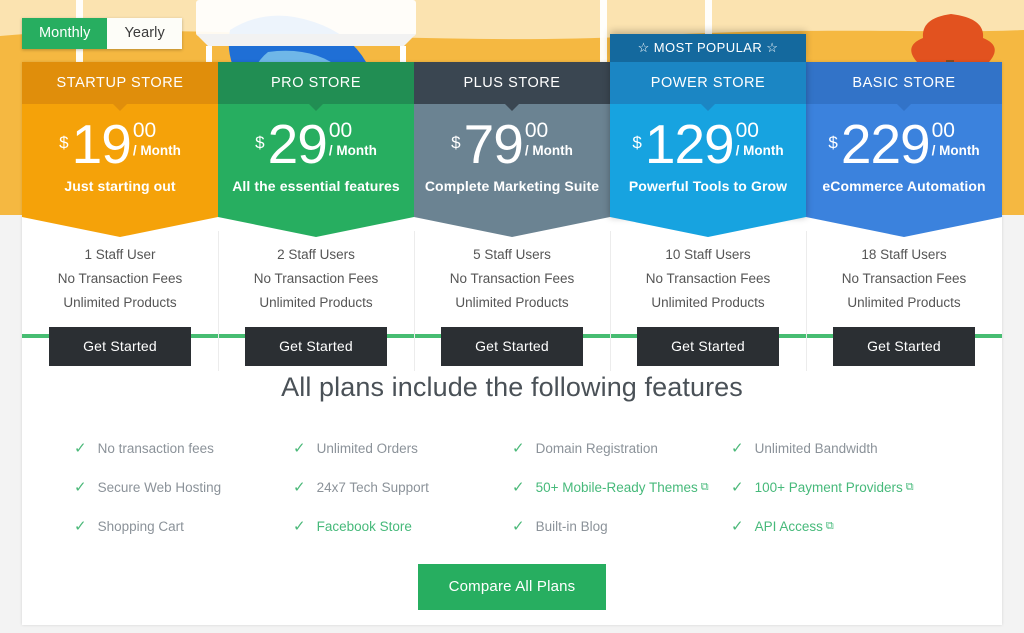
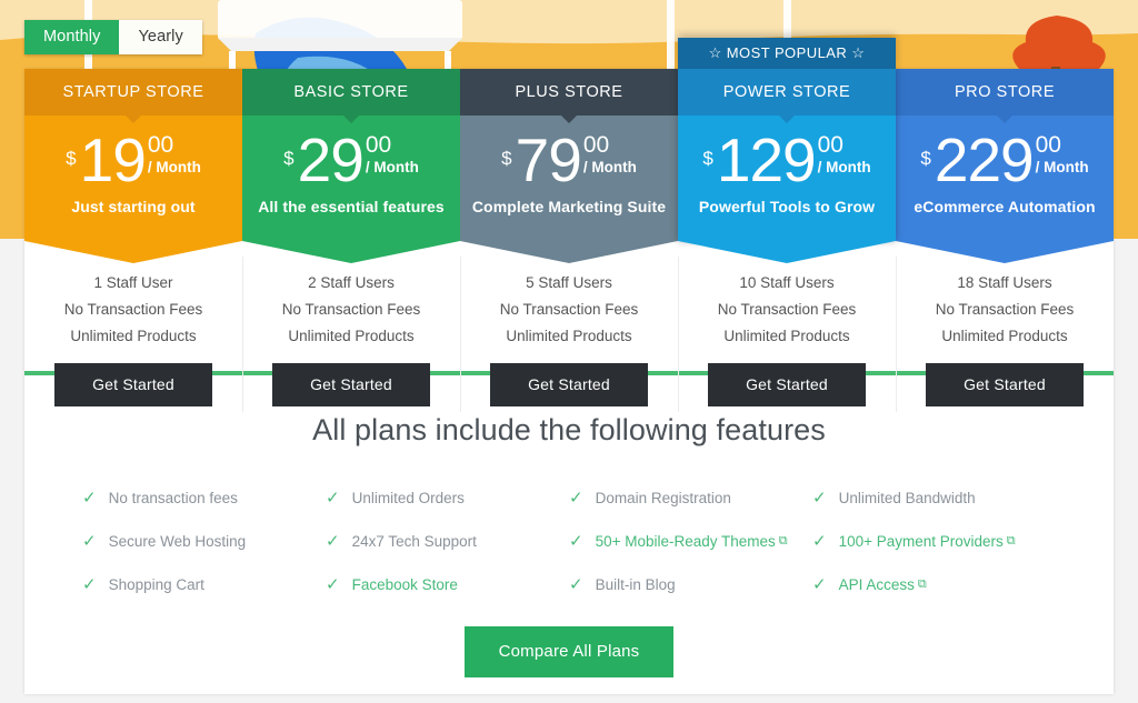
  Monthly
  Yearly
  STARTUP STORE
  $
  19
  00
  / Month
  Just starting out
  1 Staff User
  No Transaction Fees
  Unlimited Products
  Get Started
- PRO STORE
+ BASIC STORE
  $
  29
  00
  / Month
  All the essential features
  2 Staff Users
  No Transaction Fees
  Unlimited Products
  Get Started
  PLUS STORE
  $
  79
  00
  / Month
  Complete Marketing Suite
  5 Staff Users
  No Transaction Fees
  Unlimited Products
  Get Started
  ☆ MOST POPULAR ☆
  POWER STORE
  $
  129
  00
  / Month
  Powerful Tools to Grow
  10 Staff Users
  No Transaction Fees
  Unlimited Products
  Get Started
- BASIC STORE
+ PRO STORE
  $
  229
  00
  / Month
  eCommerce Automation
  18 Staff Users
  No Transaction Fees
  Unlimited Products
  Get Started
  All plans include the following features
  ✓
  No transaction fees
  ✓
  Unlimited Orders
  ✓
  Domain Registration
  ✓
  Unlimited Bandwidth
  ✓
  Secure Web Hosting
  ✓
  24x7 Tech Support
  ✓
  50+ Mobile-Ready Themes
  ⧉
  ✓
  100+ Payment Providers
  ⧉
  ✓
  Shopping Cart
  ✓
  Facebook Store
  ✓
  Built-in Blog
  ✓
  API Access
  ⧉
  Compare All Plans
